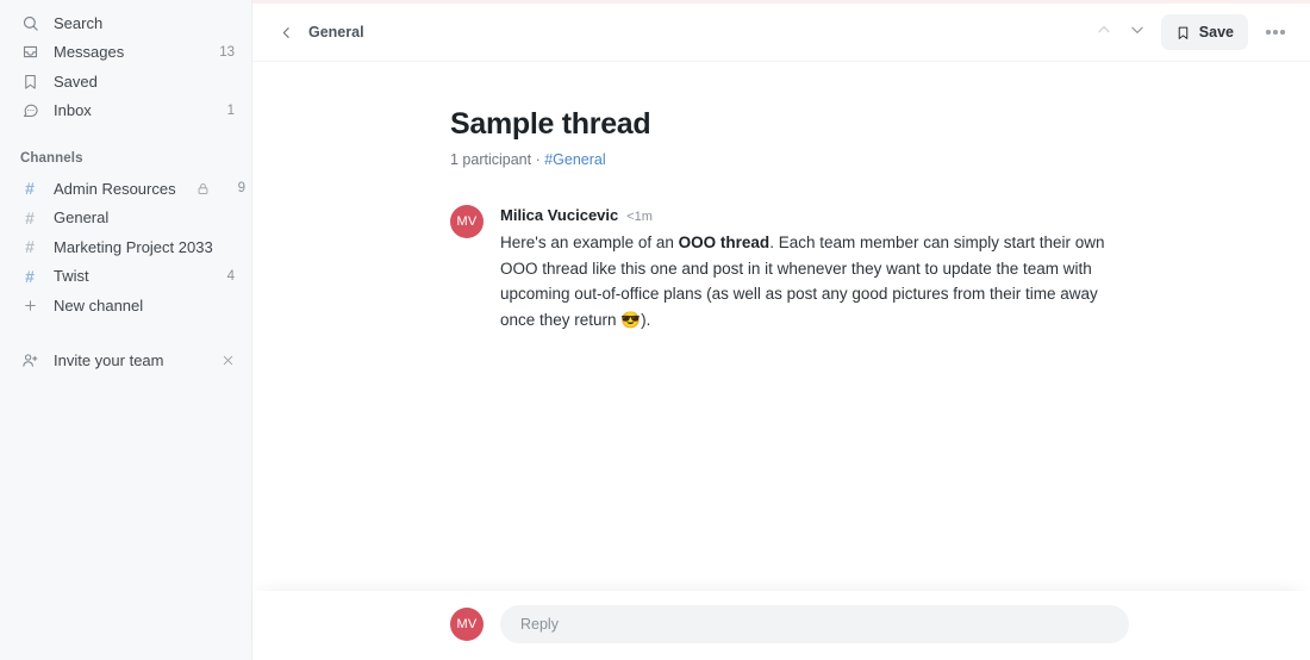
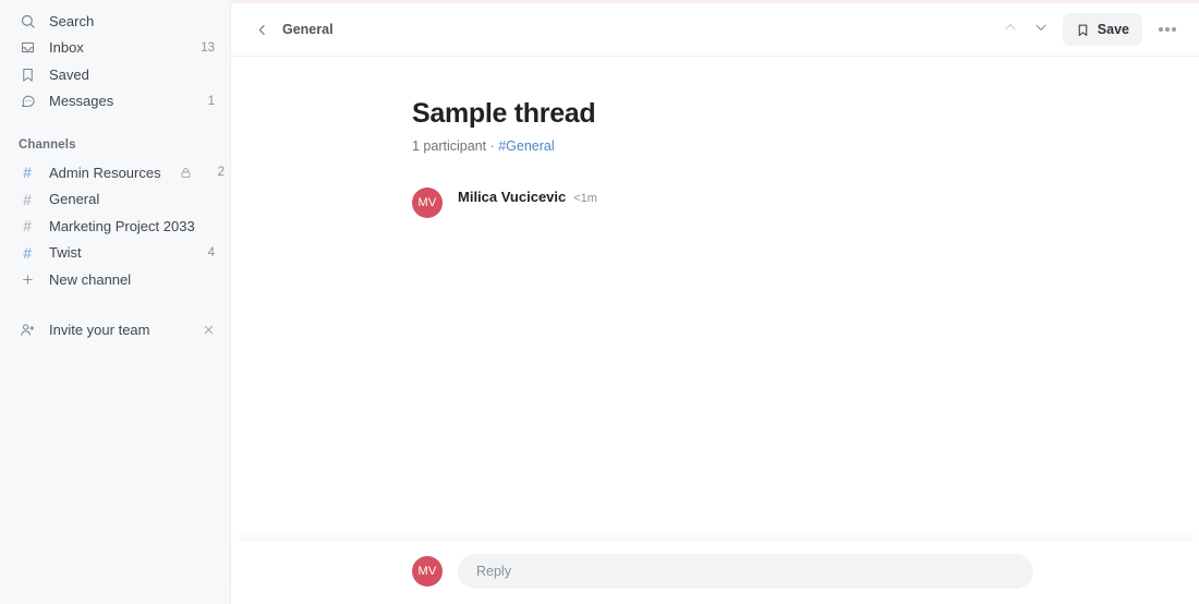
  Search
- Messages
+ Inbox
  13
  Saved
- Inbox
+ Messages
  1
  Channels
  #
  Admin Resources
- 9
+ 2
  #
  General
  #
  Marketing Project 2033
  #
  Twist
  4
  New channel
  Invite your team
  General
  Save
  Sample thread
  1 participant · #General
  MV
  Milica Vucicevic
  <1m
- Here's an example of an OOO thread. Each team member can simply start their own OOO thread like this one and post in it whenever they want to update the team with upcoming out-of-office plans (as well as post any good pictures from their time away once they return 😎).
  MV
  Reply
